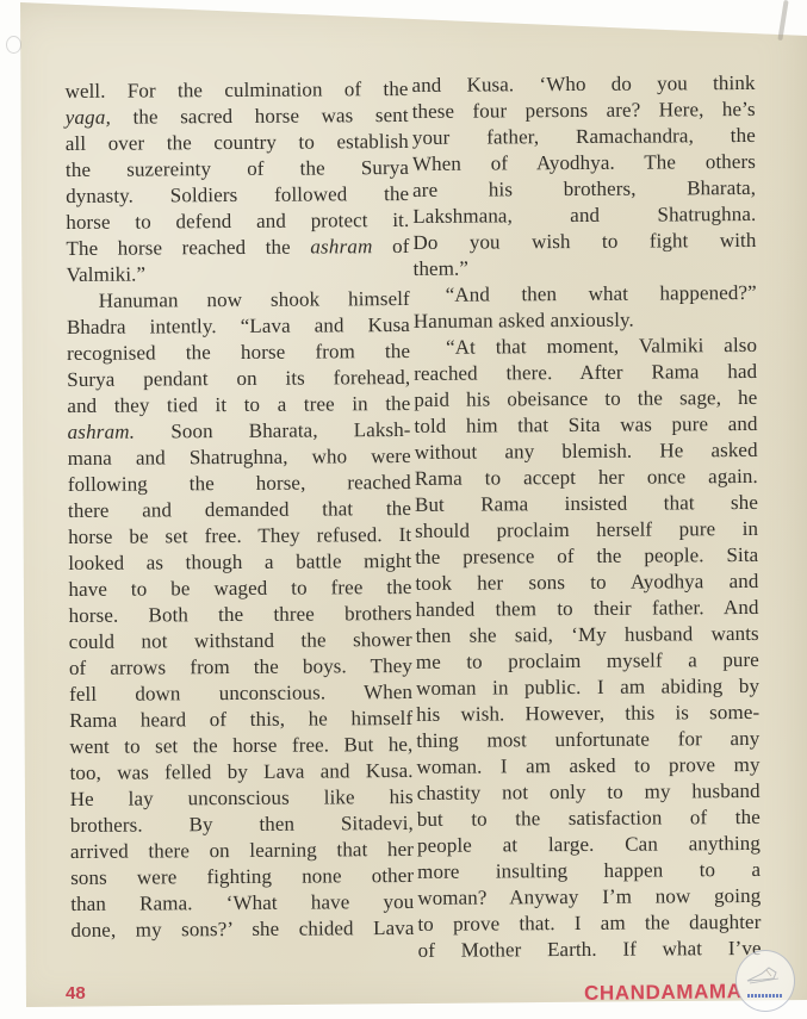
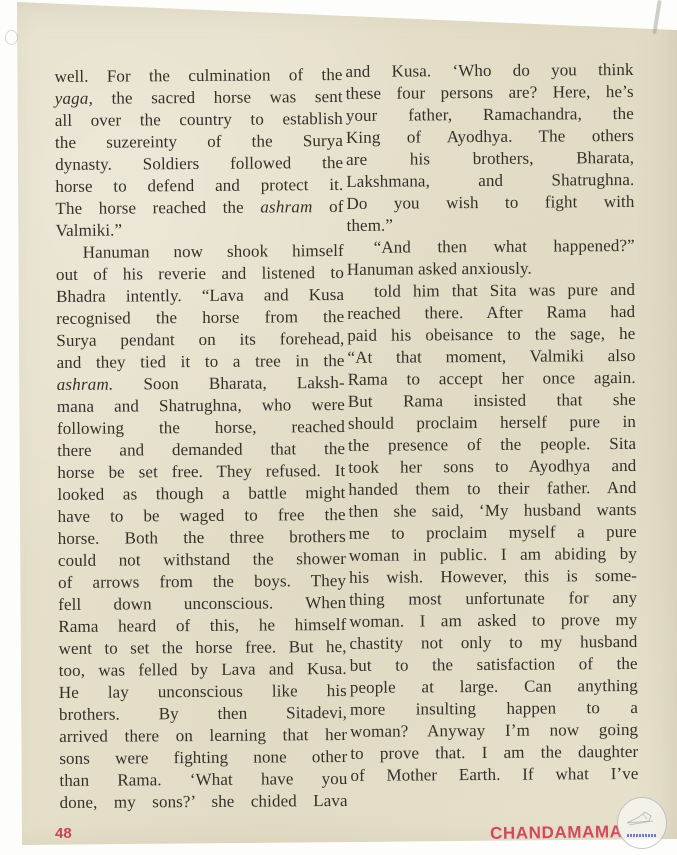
  well. For the culmination of the
  yaga, the sacred horse was sent
  all over the country to establish
  the suzereinty of the Surya
  dynasty. Soldiers followed the
  horse to defend and protect it.
  The horse reached the ashram of
  Valmiki.”
  Hanuman now shook himself
+ out of his reverie and listened to
  Bhadra intently. “Lava and Kusa
  recognised the horse from the
  Surya pendant on its forehead,
  and they tied it to a tree in the
  ashram. Soon Bharata, Laksh-
  mana and Shatrughna, who were
  following the horse, reached
  there and demanded that the
  horse be set free. They refused. It
  looked as though a battle might
  have to be waged to free the
  horse. Both the three brothers
  could not withstand the shower
  of arrows from the boys. They
  fell down unconscious. When
  Rama heard of this, he himself
  went to set the horse free. But he,
  too, was felled by Lava and Kusa.
  He lay unconscious like his
  brothers. By then Sitadevi,
  arrived there on learning that her
  sons were fighting none other
  than Rama. ‘What have you
  done, my sons?’ she chided Lava
  and Kusa. ‘Who do you think
  these four persons are? Here, he’s
  your father, Ramachandra, the
- When of Ayodhya. The others
+ King of Ayodhya. The others
  are his brothers, Bharata,
  Lakshmana, and Shatrughna.
  Do you wish to fight with
  them.”
  “And then what happened?”
  Hanuman asked anxiously.
- “At that moment, Valmiki also
+ told him that Sita was pure and
  reached there. After Rama had
  paid his obeisance to the sage, he
- told him that Sita was pure and
+ “At that moment, Valmiki also
- without any blemish. He asked
  Rama to accept her once again.
  But Rama insisted that she
  should proclaim herself pure in
  the presence of the people. Sita
  took her sons to Ayodhya and
  handed them to their father. And
  then she said, ‘My husband wants
  me to proclaim myself a pure
  woman in public. I am abiding by
  his wish. However, this is some-
  thing most unfortunate for any
  woman. I am asked to prove my
  chastity not only to my husband
  but to the satisfaction of the
  people at large. Can anything
  more insulting happen to a
  woman? Anyway I’m now going
  to prove that. I am the daughter
  of Mother Earth. If what I’ve
  48
  CHANDAMAMA
